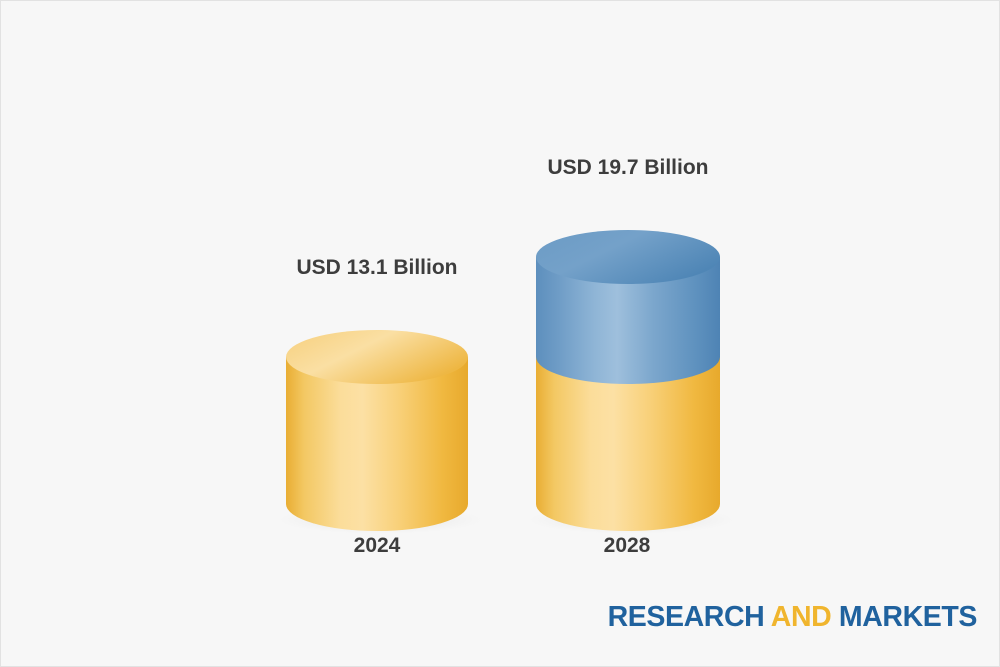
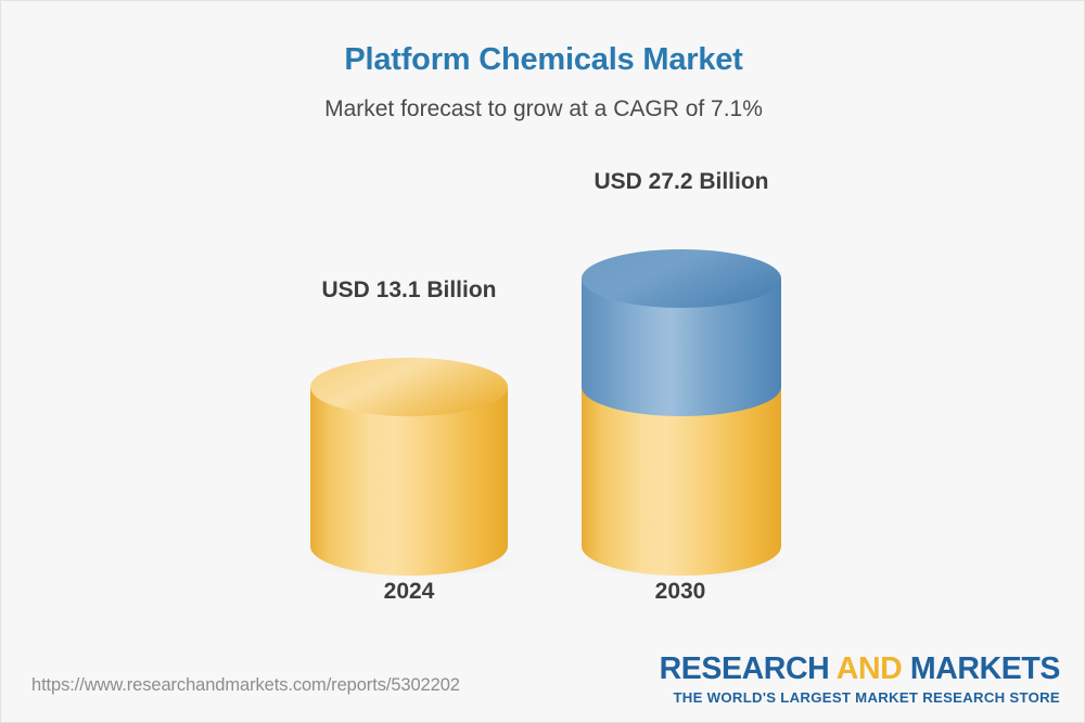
+ Platform Chemicals Market
+ Market forecast to grow at a CAGR of 7.1%
  USD 13.1 Billion
  2024
- USD 19.7 Billion
+ USD 27.2 Billion
- 2028
+ 2030
+ https://www.researchandmarkets.com/reports/5302202
  RESEARCH AND MARKETS
+ THE WORLD'S LARGEST MARKET RESEARCH STORE
